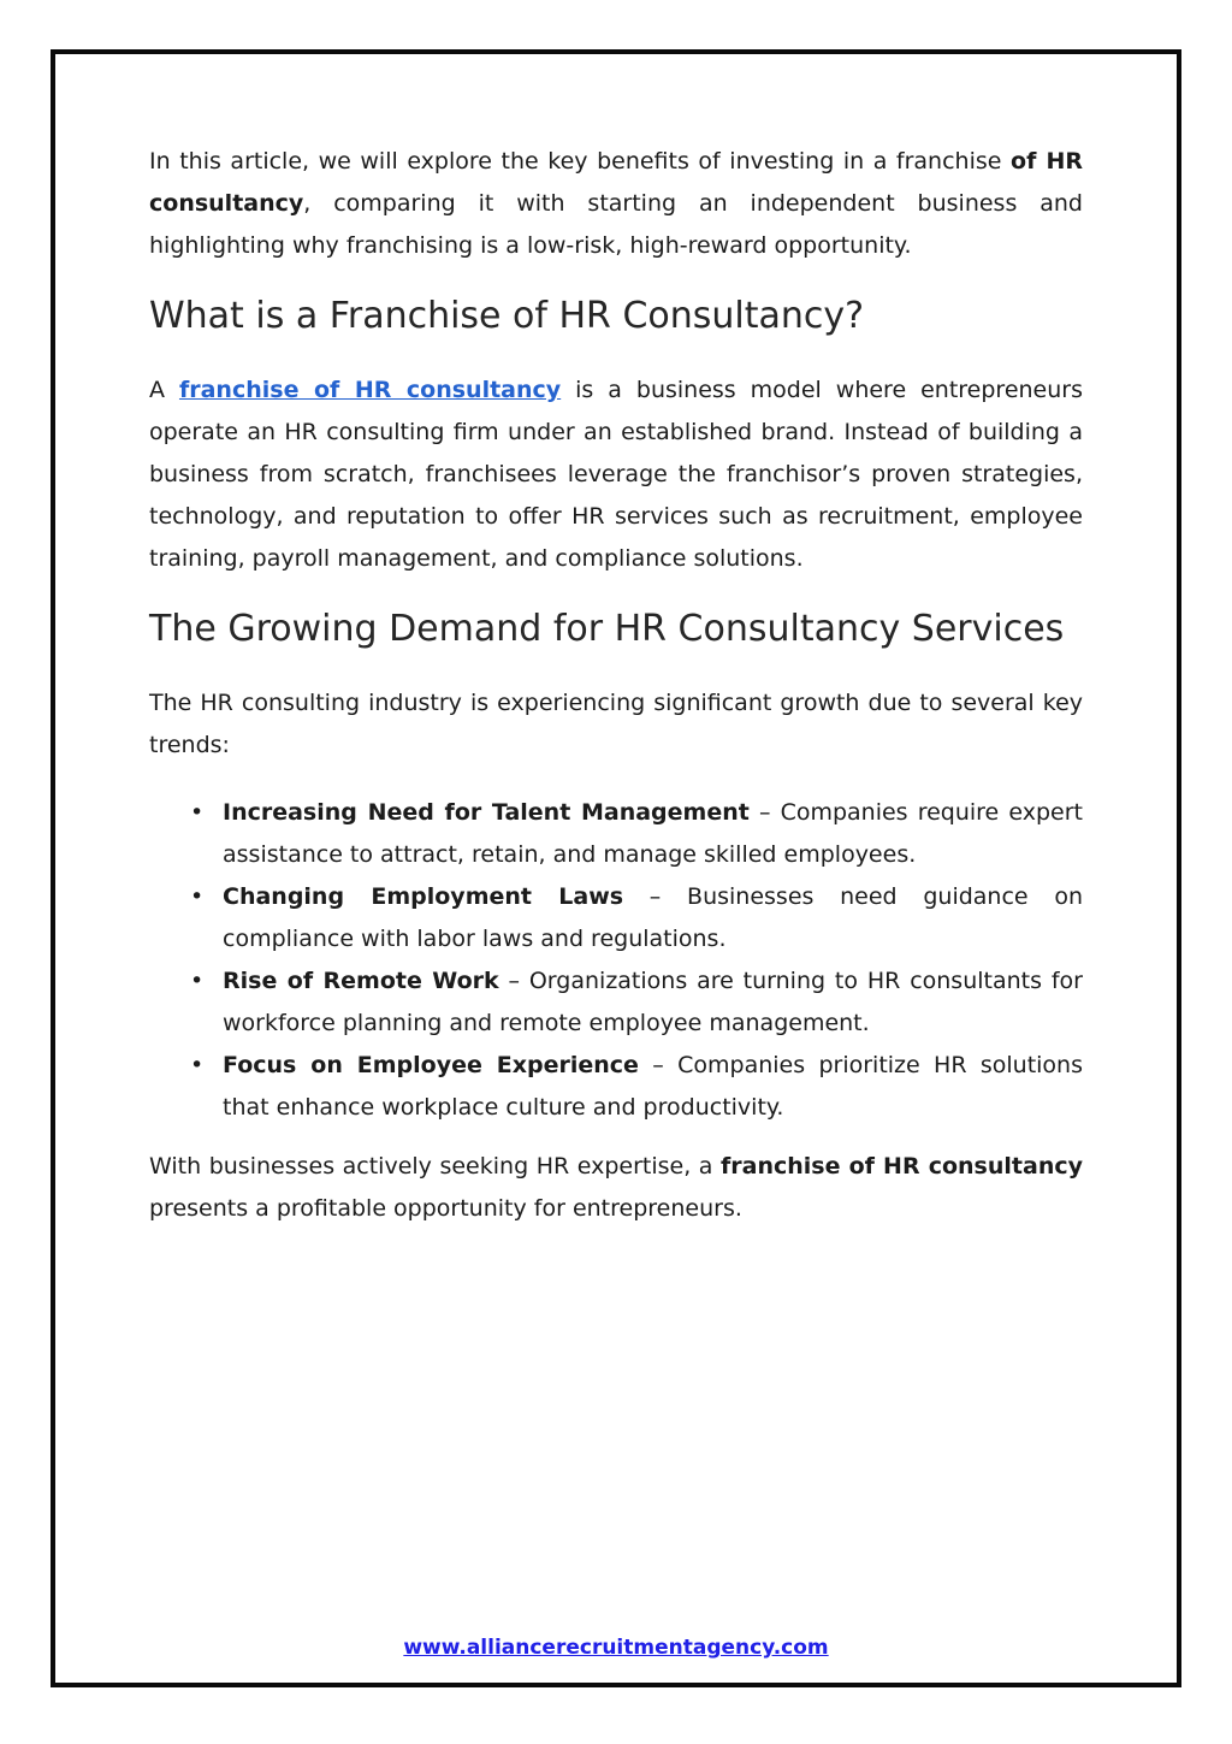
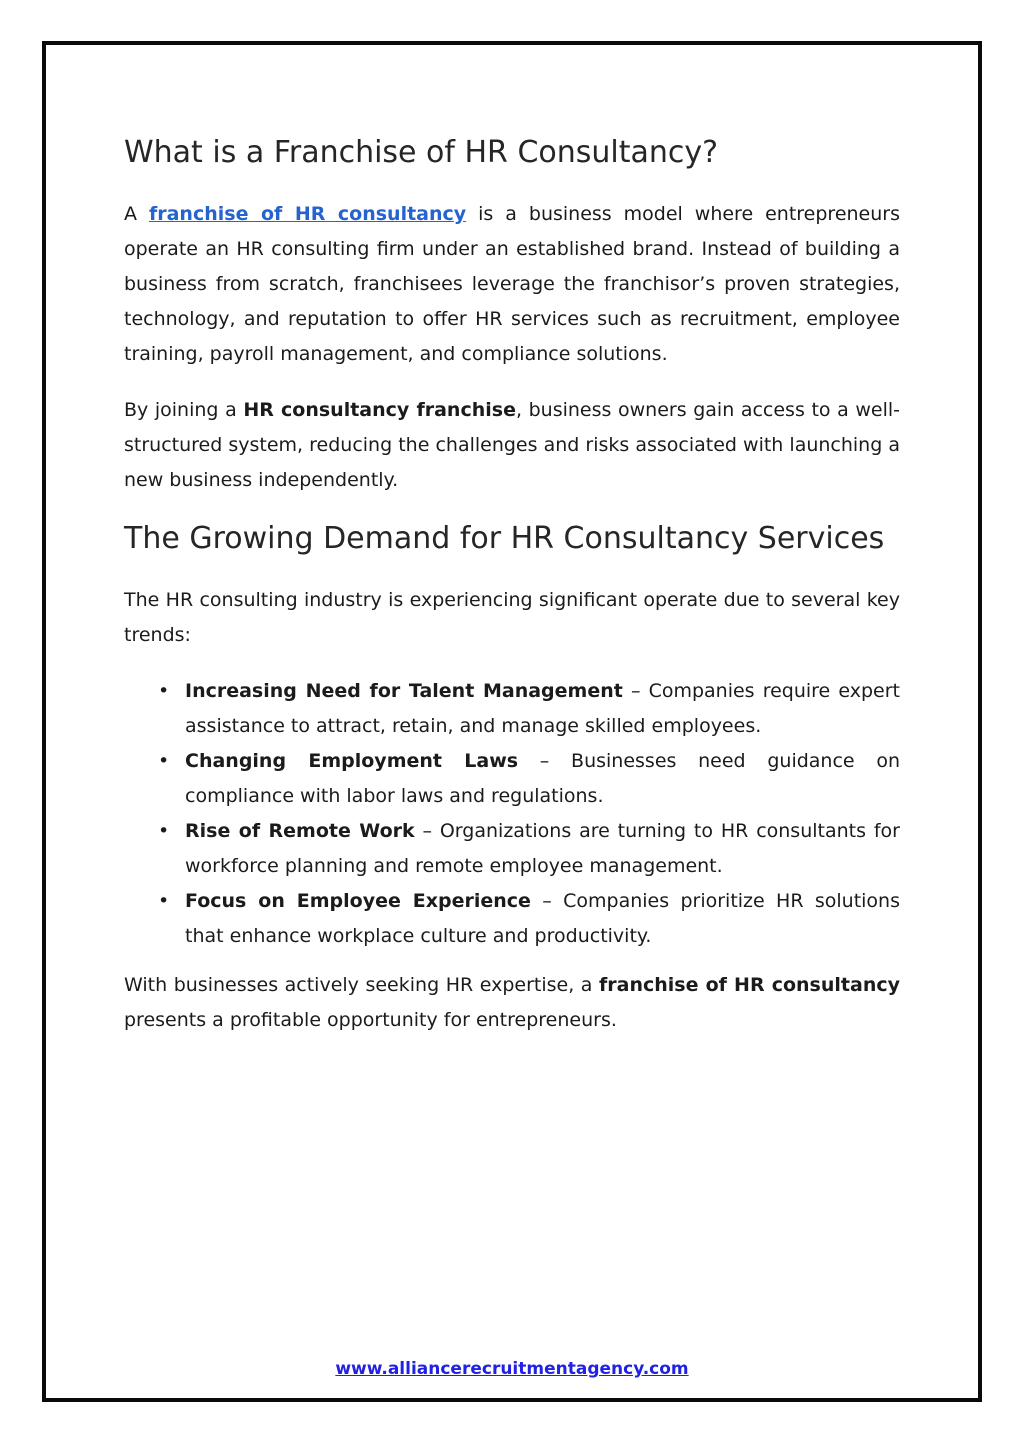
- In this article, we will explore the key benefits of investing in a franchise of HR consultancy, comparing it with starting an independent business and highlighting why franchising is a low-risk, high-reward opportunity.
  What is a Franchise of HR Consultancy?
  A franchise of HR consultancy is a business model where entrepreneurs operate an HR consulting firm under an established brand. Instead of building a business from scratch, franchisees leverage the franchisor’s proven strategies, technology, and reputation to offer HR services such as recruitment, employee training, payroll management, and compliance solutions.
+ By joining a HR consultancy franchise, business owners gain access to a well-structured system, reducing the challenges and risks associated with launching a new business independently.
  The Growing Demand for HR Consultancy Services
- The HR consulting industry is experiencing significant growth due to several key trends:
+ The HR consulting industry is experiencing significant operate due to several key trends:
  Increasing Need for Talent Management – Companies require expert assistance to attract, retain, and manage skilled employees.
  Changing Employment Laws – Businesses need guidance on compliance with labor laws and regulations.
  Rise of Remote Work – Organizations are turning to HR consultants for workforce planning and remote employee management.
  Focus on Employee Experience – Companies prioritize HR solutions that enhance workplace culture and productivity.
  With businesses actively seeking HR expertise, a franchise of HR consultancy presents a profitable opportunity for entrepreneurs.
  www.alliancerecruitmentagency.com
